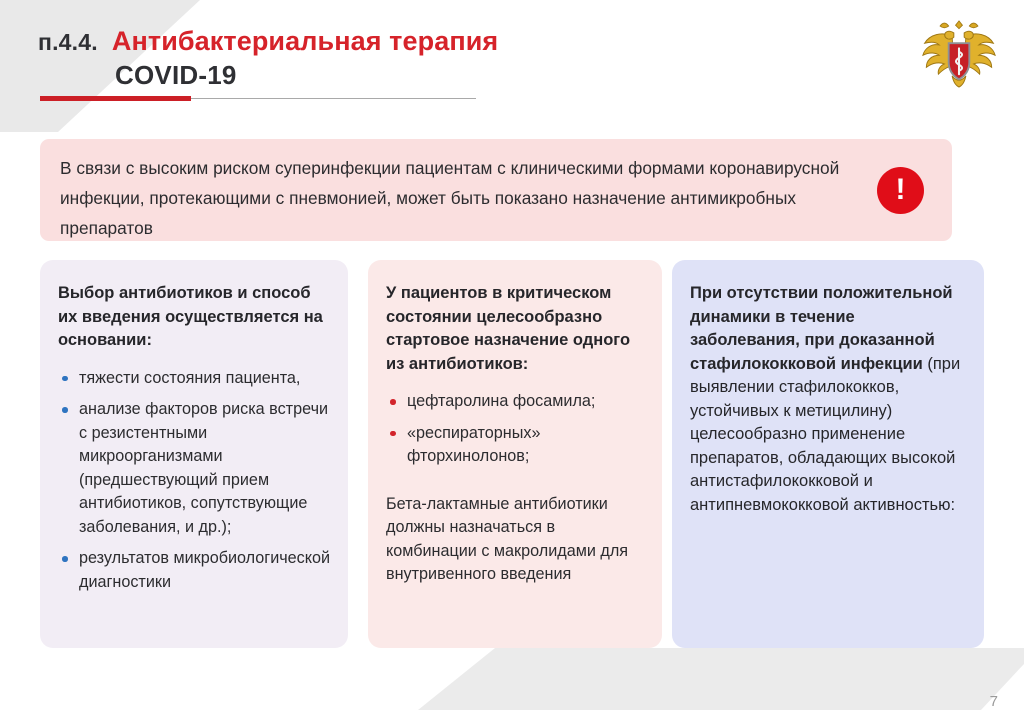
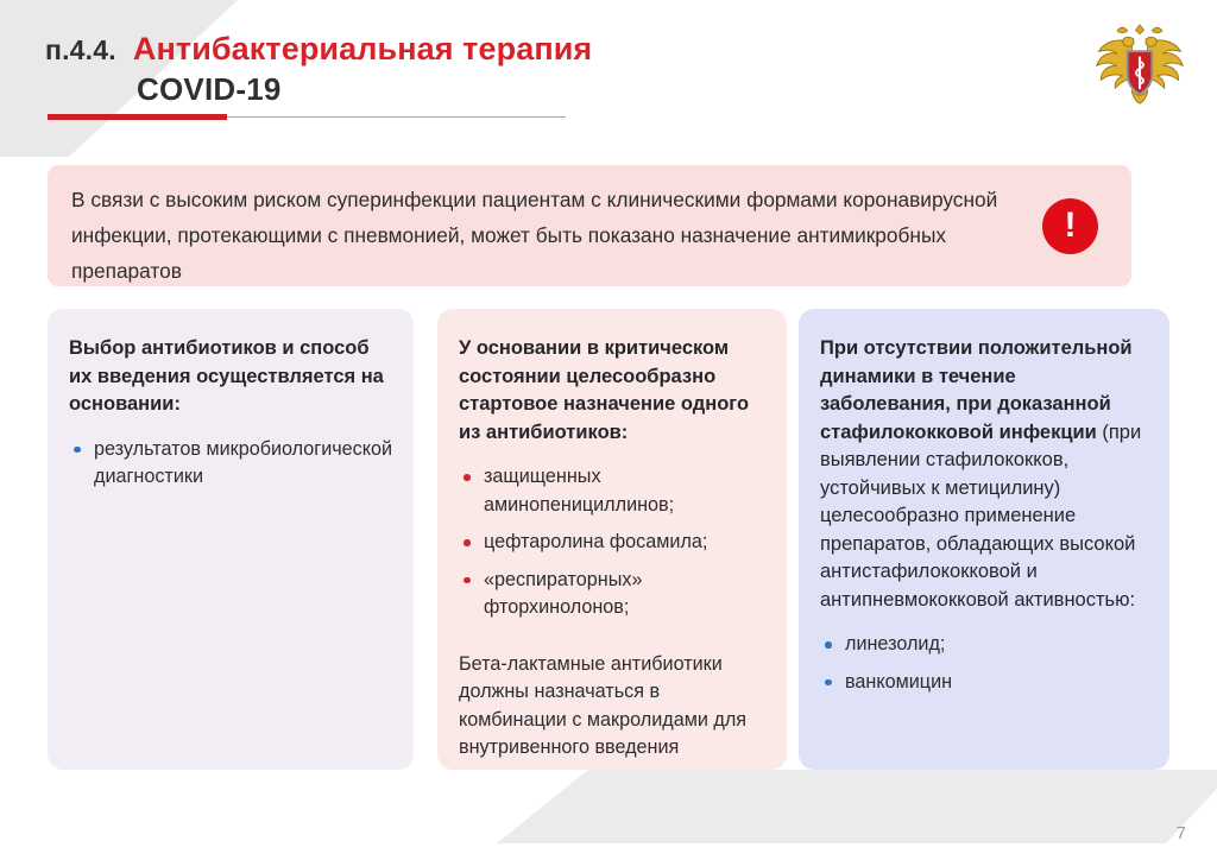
  п.4.4.
  Антибактериальная терапия
  COVID-19
  В связи с высоким риском суперинфекции пациентам с клиническими формами коронавирусной инфекции, протекающими с пневмонией, может быть показано назначение антимикробных препаратов
  !
  Выбор антибиотиков и способ их введения осуществляется на основании:
- тяжести состояния пациента,
- анализе факторов риска встречи с резистентными микроорганизмами (предшествующий прием антибиотиков, сопутствующие заболевания, и др.);
  результатов микробиологической диагностики
- У пациентов в критическом состоянии целесообразно стартовое назначение одного из антибиотиков:
+ У основании в критическом состоянии целесообразно стартовое назначение одного из антибиотиков:
+ защищенных аминопенициллинов;
  цефтаролина фосамила;
  «респираторных» фторхинолонов;
  Бета-лактамные антибиотики должны назначаться в комбинации с макролидами для внутривенного введения
  При отсутствии положительной динамики в течение заболевания, при доказанной стафилококковой инфекции (при выявлении стафилококков, устойчивых к метицилину) целесообразно применение препаратов, обладающих высокой антистафилококковой и антипневмококковой активностью:
+ линезолид;
+ ванкомицин
  7
